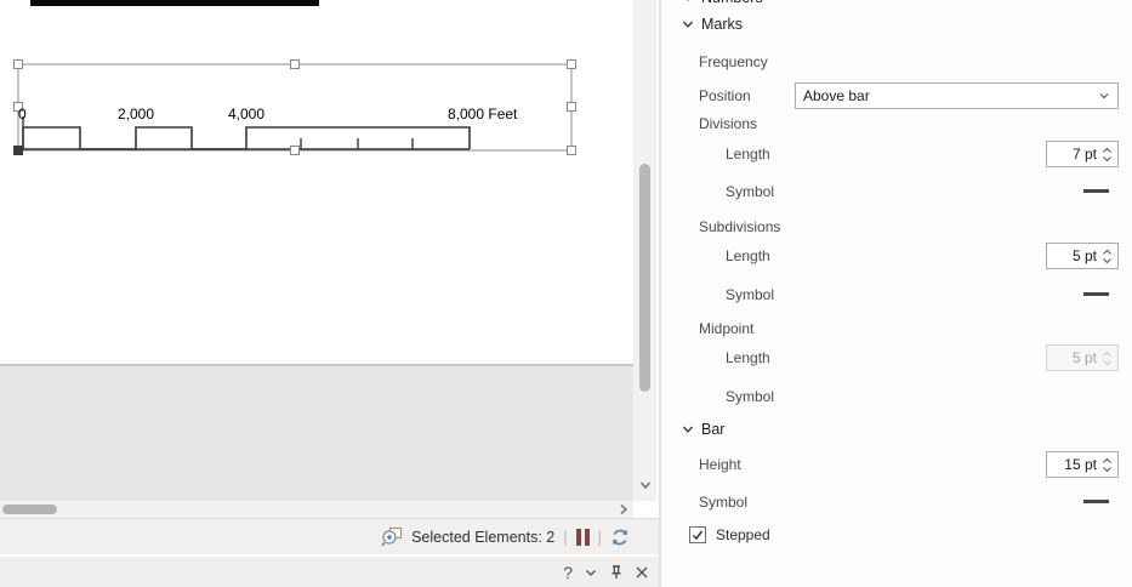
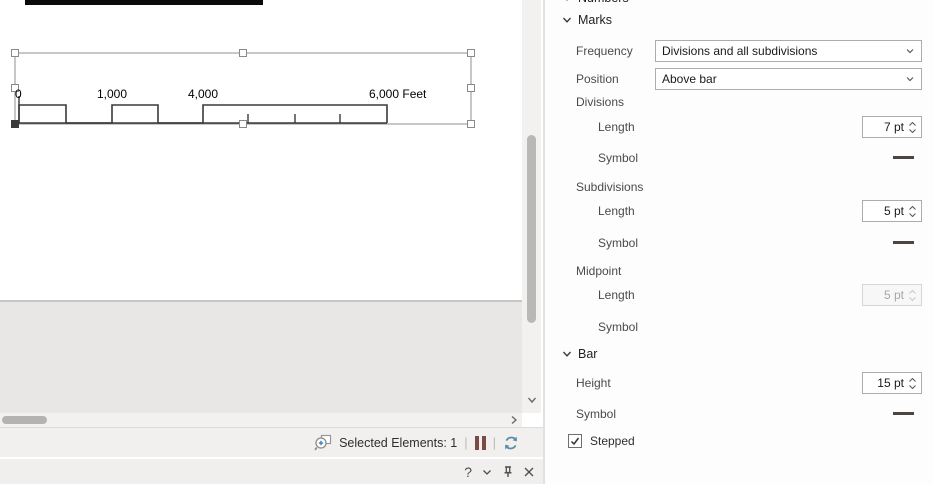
  0
- 2,000
+ 1,000
  4,000
- 8,000 Feet
+ 6,000 Feet
- Selected Elements: 2
+ Selected Elements: 1
  |
  |
  ?
  Marks
  Frequency
+ Divisions and all subdivisions
  Position
  Above bar
  Divisions
  Length
  7 pt
  Symbol
  Subdivisions
  Length
  5 pt
  Symbol
  Midpoint
  Length
  5 pt
  Symbol
  Bar
  Height
  15 pt
  Symbol
  Stepped
